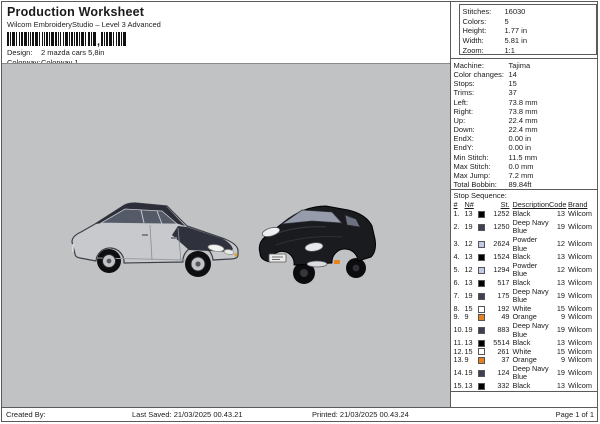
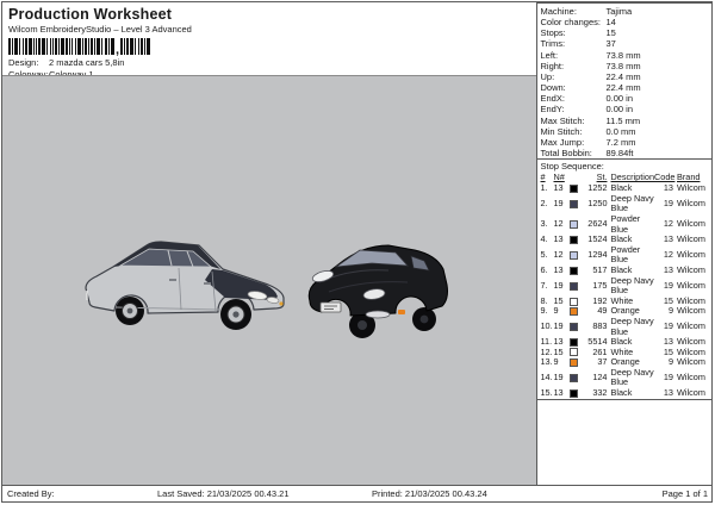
  Production Worksheet
  Wilcom EmbroideryStudio – Level 3 Advanced
  ,
  Design: 2 mazda cars 5,8in
  Colorway:Colorway 1
- Stitches:
- 16030
- Colors:
- 5
- Height:
- 1.77 in
- Width:
- 5.81 in
- Zoom:
- 1:1
  Machine:
  Tajima
  Color changes:
  14
  Stops:
  15
  Trims:
  37
  Left:
  73.8 mm
  Right:
  73.8 mm
  Up:
  22.4 mm
  Down:
  22.4 mm
  EndX:
  0.00 in
  EndY:
  0.00 in
- Min Stitch:
+ Max Stitch:
  11.5 mm
- Max Stitch:
+ Min Stitch:
  0.0 mm
  Max Jump:
  7.2 mm
  Total Bobbin:
  89.84ft
  Stop Sequence:
  #
  N#
  St.
  Description
  Code
  Brand
  1.
  13
  1252
  Black
  13
  Wilcom
  2.
  19
  1250
  Deep Navy Blue
  19
  Wilcom
  3.
  12
  2624
  Powder Blue
  12
  Wilcom
  4.
  13
  1524
  Black
  13
  Wilcom
  5.
  12
  1294
  Powder Blue
  12
  Wilcom
  6.
  13
  517
  Black
  13
  Wilcom
  7.
  19
  175
  Deep Navy Blue
  19
  Wilcom
  8.
  15
  192
  White
  15
  Wilcom
  9.
  9
  49
  Orange
  9
  Wilcom
  10.
  19
  883
  Deep Navy Blue
  19
  Wilcom
  11.
  13
  5514
  Black
  13
  Wilcom
  12.
  15
  261
  White
  15
  Wilcom
  13.
  9
  37
  Orange
  9
  Wilcom
  14.
  19
  124
  Deep Navy Blue
  19
  Wilcom
  15.
  13
  332
  Black
  13
  Wilcom
  Created By:
  Last Saved: 21/03/2025 00.43.21
  Printed: 21/03/2025 00.43.24
  Page 1 of 1
